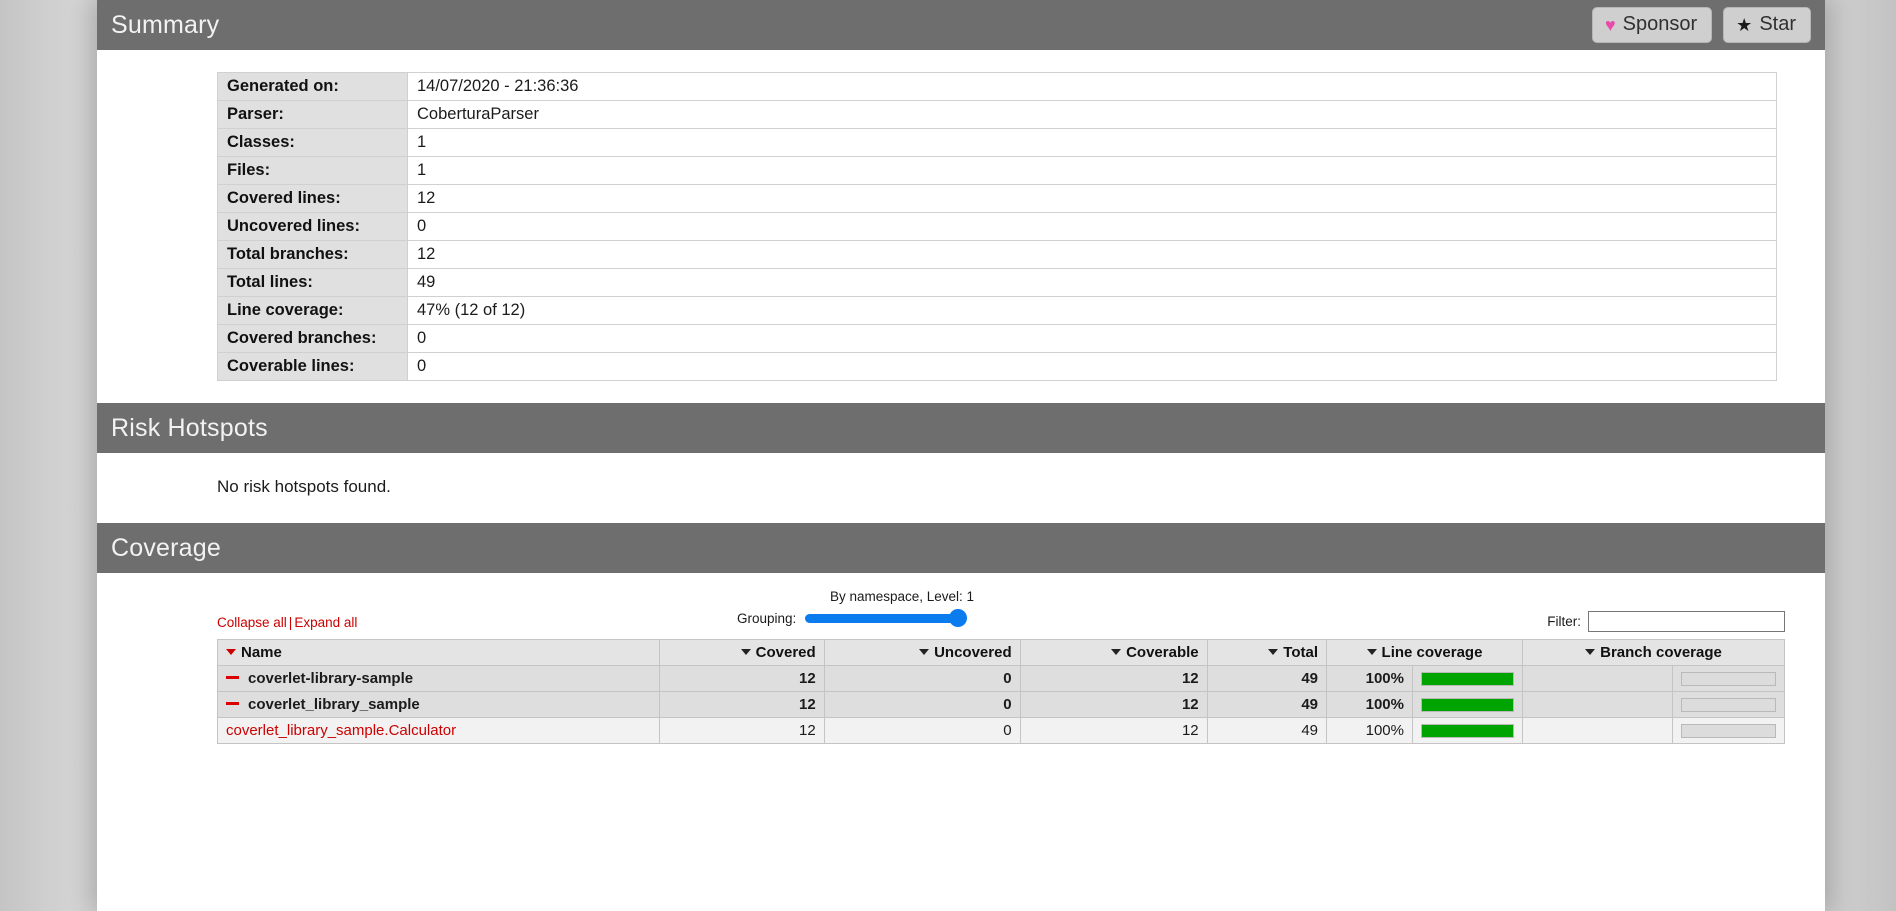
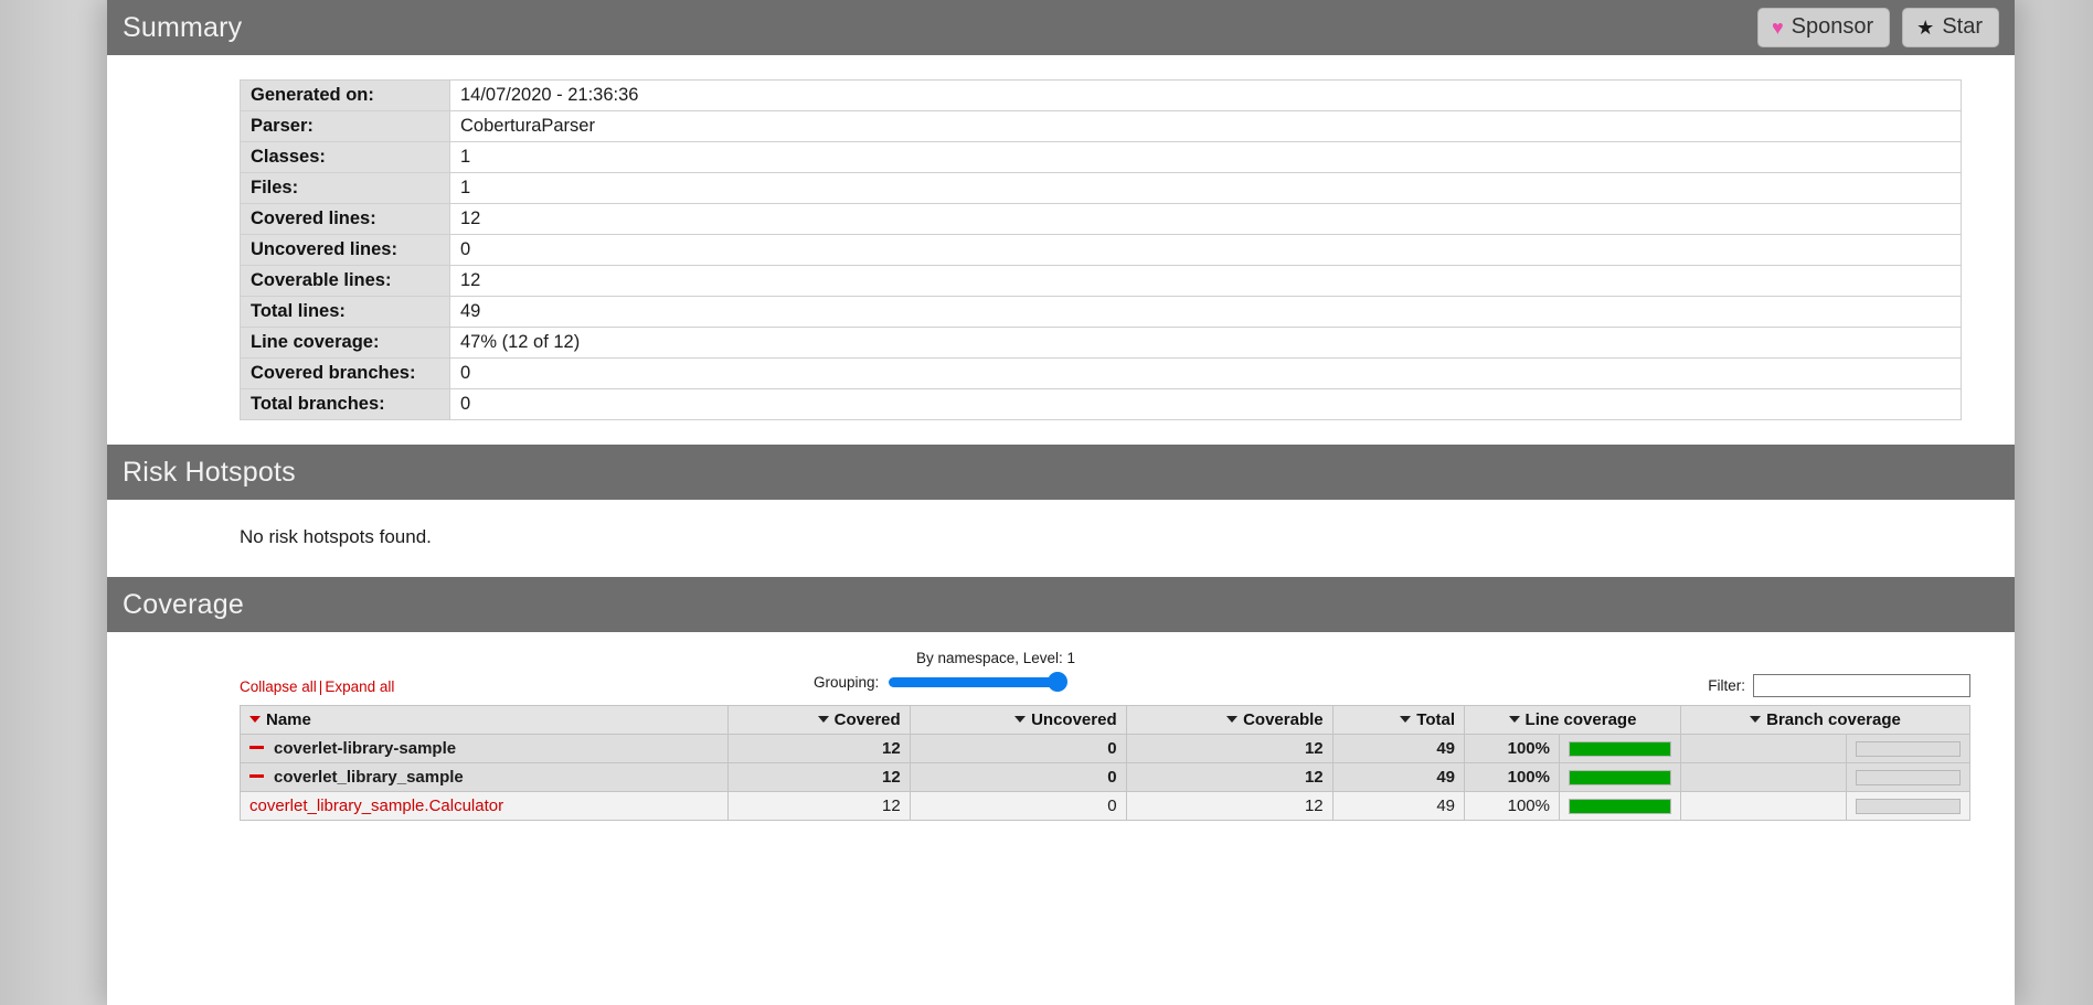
  Summary
  ♥
  Sponsor
  ★
  Star
  Generated on:	14/07/2020 - 21:36:36
  Parser:	CoberturaParser
  Classes:	1
  Files:	1
  Covered lines:	12
  Uncovered lines:	0
- Total branches:	12
+ Coverable lines:	12
  Total lines:	49
  Line coverage:	47% (12 of 12)
  Covered branches:	0
- Coverable lines:	0
+ Total branches:	0
  Risk Hotspots
  No risk hotspots found.
  Coverage
  Collapse all | Expand all
  By namespace, Level: 1
  Grouping:
  Filter:
  Name	Covered	Uncovered	Coverable	Total	Line coverage	Branch coverage
  coverlet-library-sample	12	0	12	49	100%
  coverlet_library_sample	12	0	12	49	100%
  coverlet_library_sample.Calculator	12	0	12	49	100%
